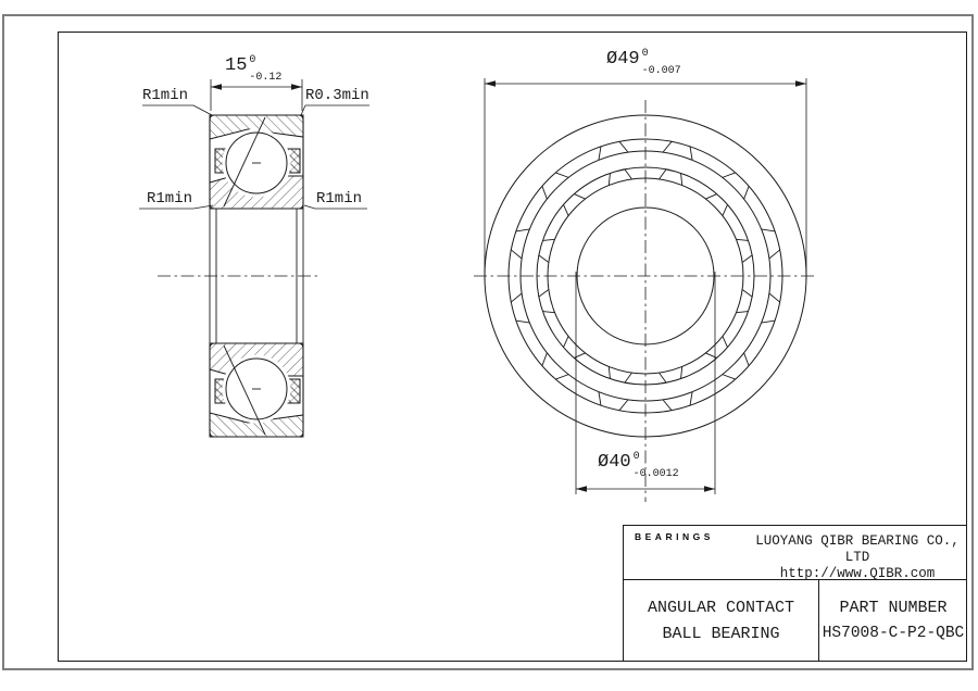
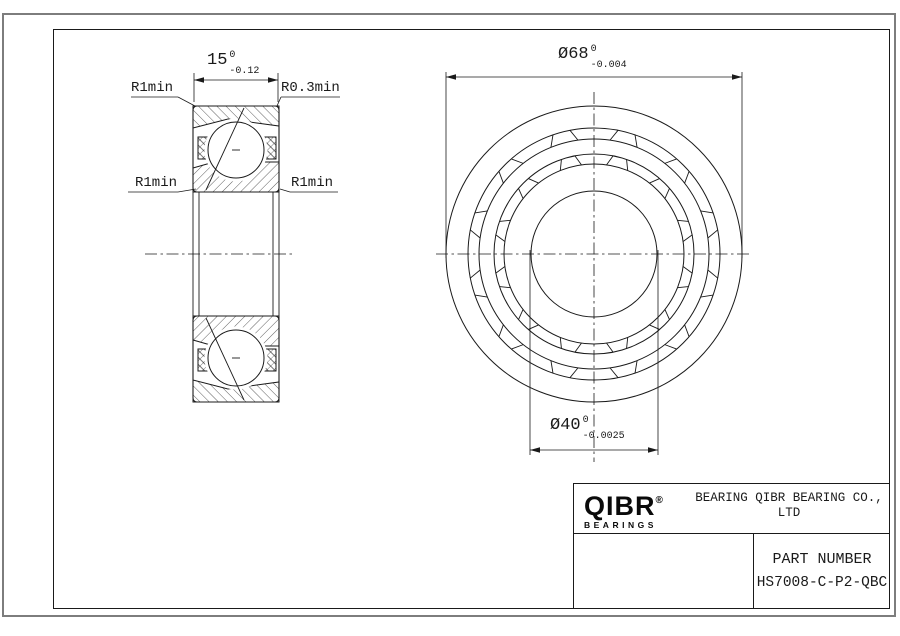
  R1min
  R0.3min
  R1min
  R1min
  15
  0
  -0.12
  Ø
- 49
+ 68
  0
- -0.007
+ -0.004
  Ø
  40
  0
- -0.0012
+ -0.0025
+ QIBR®
  BEARINGS
- LUOYANG QIBR BEARING CO., LTD
+ BEARING QIBR BEARING CO., LTD
- http://www.QIBR.com
- ANGULAR CONTACT
- BALL BEARING
  PART NUMBER
  HS7008-C-P2-QBC
